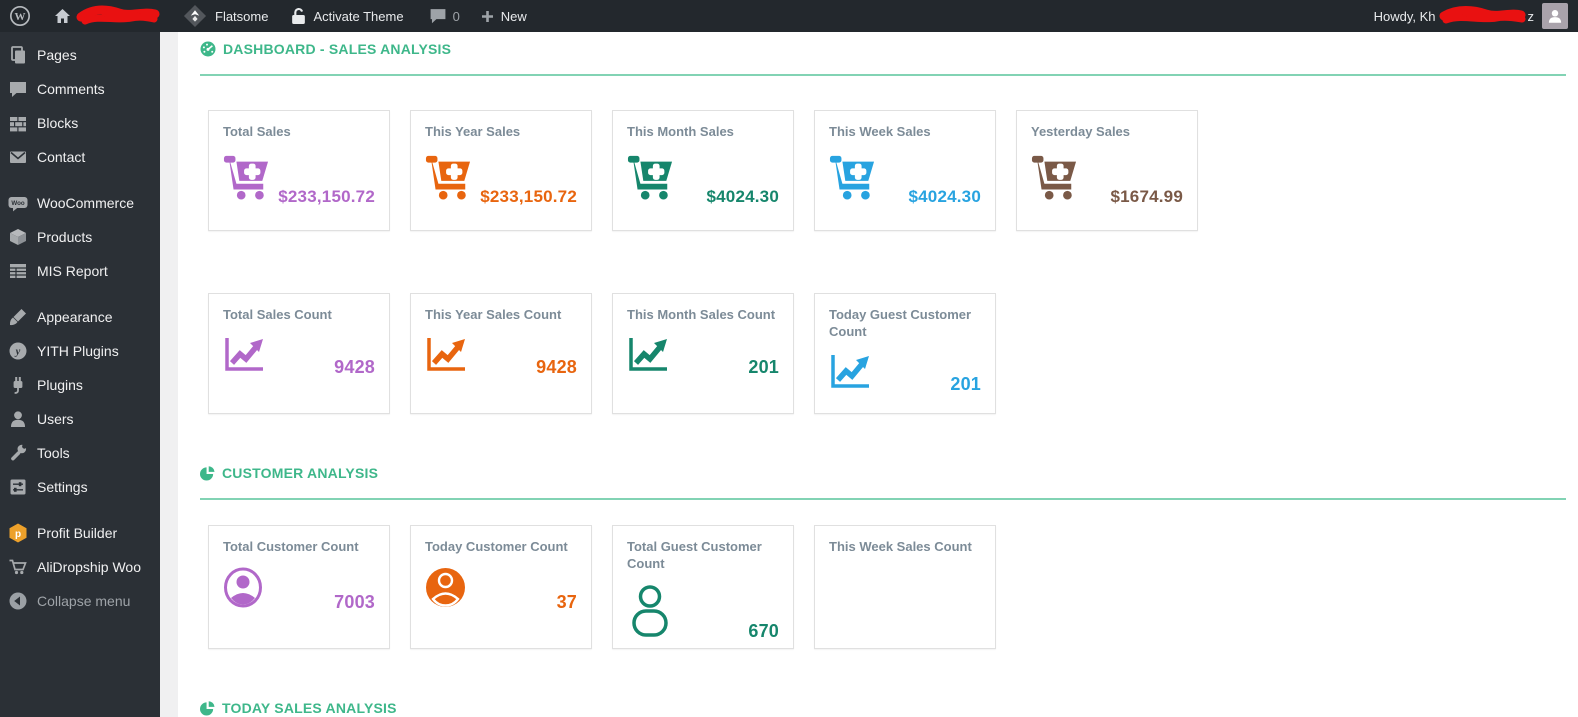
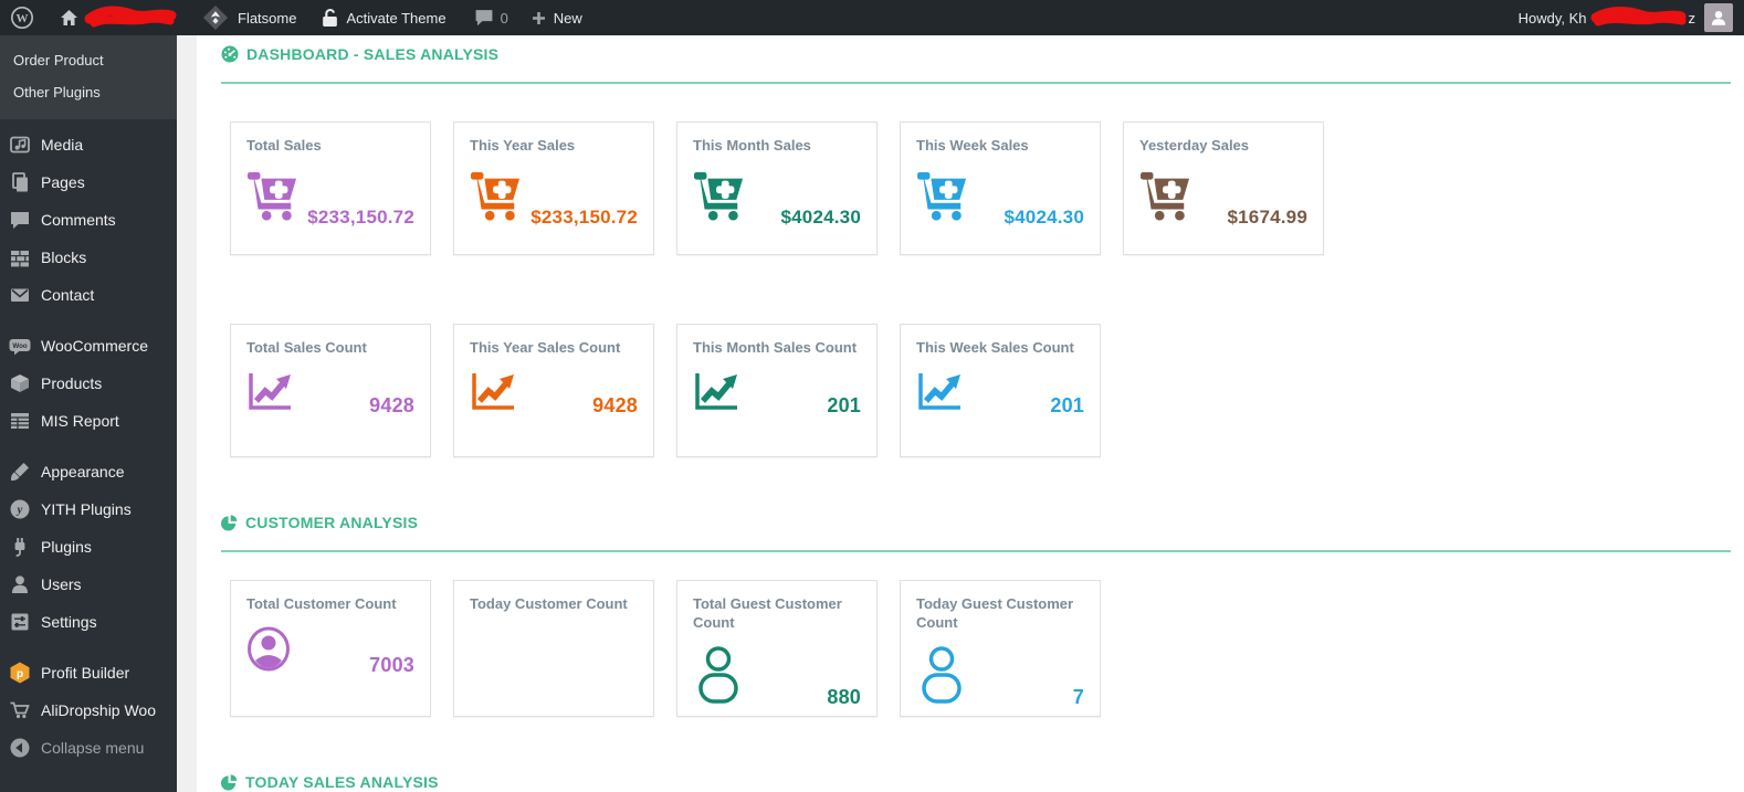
  W
  Flatsome
  Activate Theme
  0
  New
  Howdy, Kh
  z
+ Order Product
+ Other Plugins
+ Media
  Pages
  Comments
  Blocks
  Contact
  WooCommerce
  Products
  MIS Report
  Appearance
  y
  YITH Plugins
  Plugins
  Users
- Tools
  Settings
  p
  Profit Builder
  AliDropship Woo
  Collapse menu
  DASHBOARD - SALES ANALYSIS
  Total Sales
  $233,150.72
  This Year Sales
  $233,150.72
  This Month Sales
  $4024.30
  This Week Sales
  $4024.30
  Yesterday Sales
  $1674.99
  Total Sales Count
  9428
  This Year Sales Count
  9428
  This Month Sales Count
  201
- Today Guest Customer Count
+ This Week Sales Count
  201
  CUSTOMER ANALYSIS
  Total Customer Count
  7003
  Today Customer Count
- 37
  Total Guest Customer Count
- 670
+ 880
- This Week Sales Count
+ Today Guest Customer Count
+ 7
  TODAY SALES ANALYSIS
